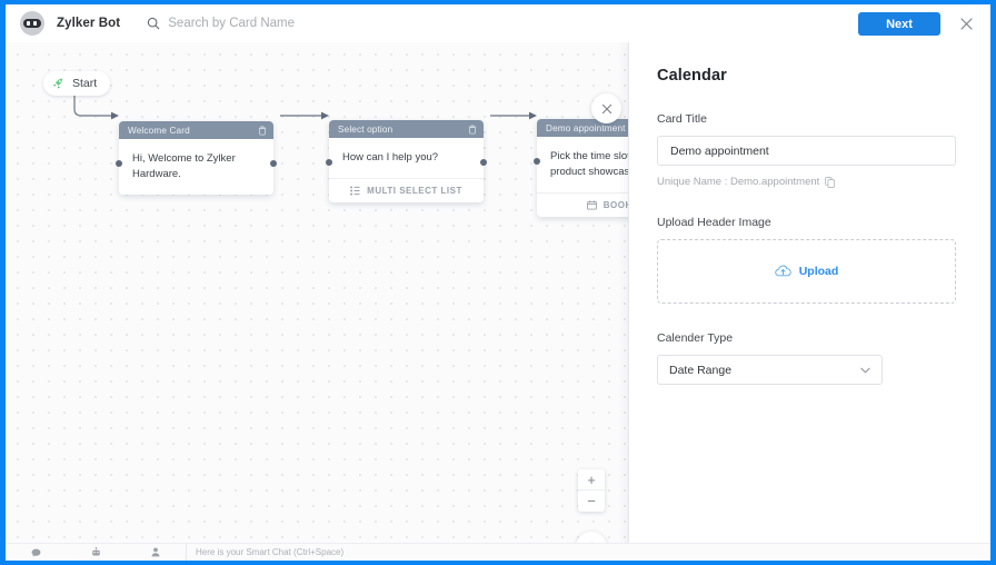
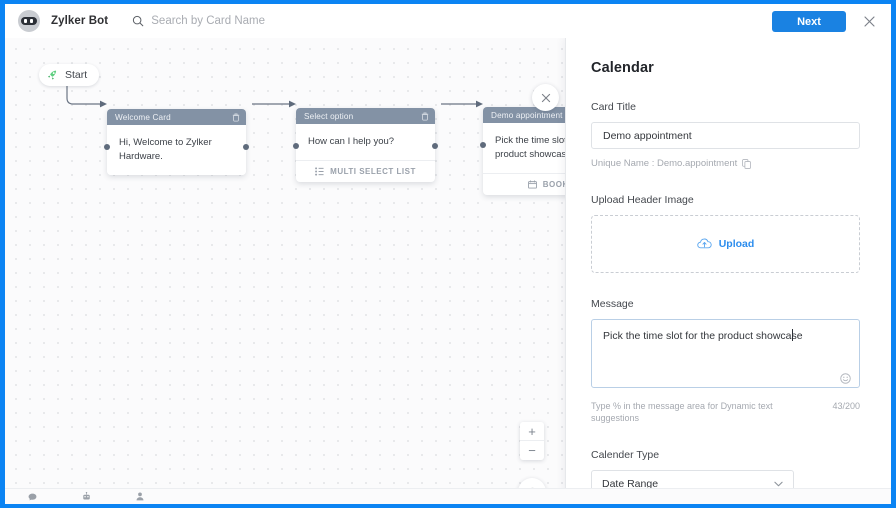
  Zylker Bot
  Search by Card Name
  Next
  Start
  Welcome Card
  Hi, Welcome to Zylker Hardware.
  Select option
  How can I help you?
  MULTI SELECT LIST
  Demo appointment
  Pick the time slo product showcas
  +
  −
  Calendar
  Card Title
  Demo appointment
  Unique Name : Demo.appointment
  Upload Header Image
  Upload
+ Message
+ Pick the time slot for the product showcase
+ Type % in the message area for Dynamic text suggestions
+ 43/200
  Calender Type
  Date Range
- Here is your Smart Chat (Ctrl+Space)
